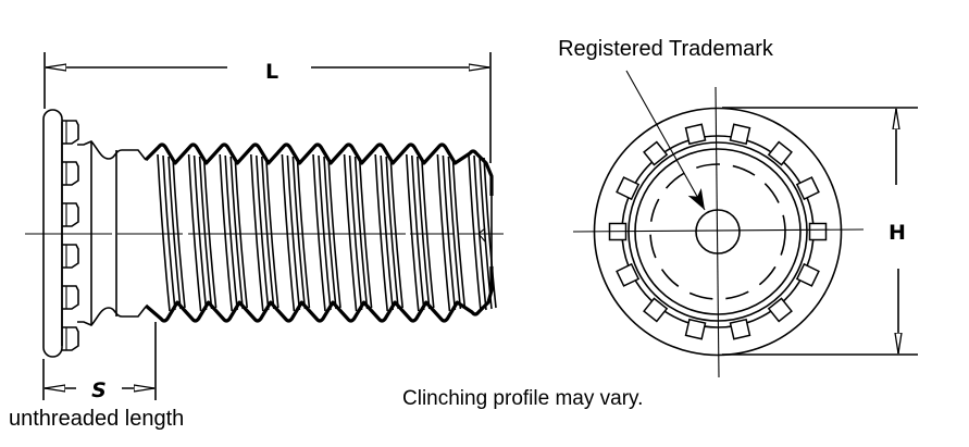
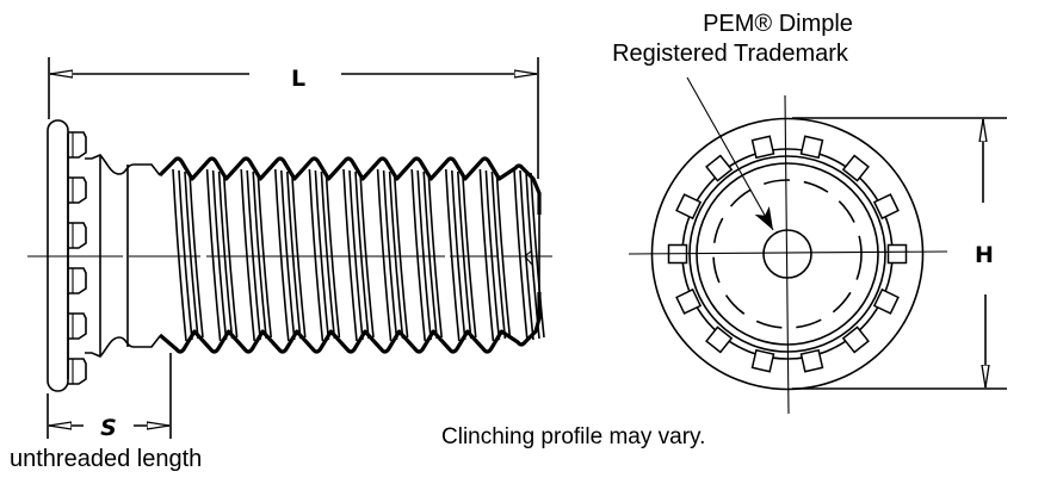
  L
  S
  unthreaded length
+ PEM® Dimple
  Registered Trademark
  H
  Clinching profile may vary.
